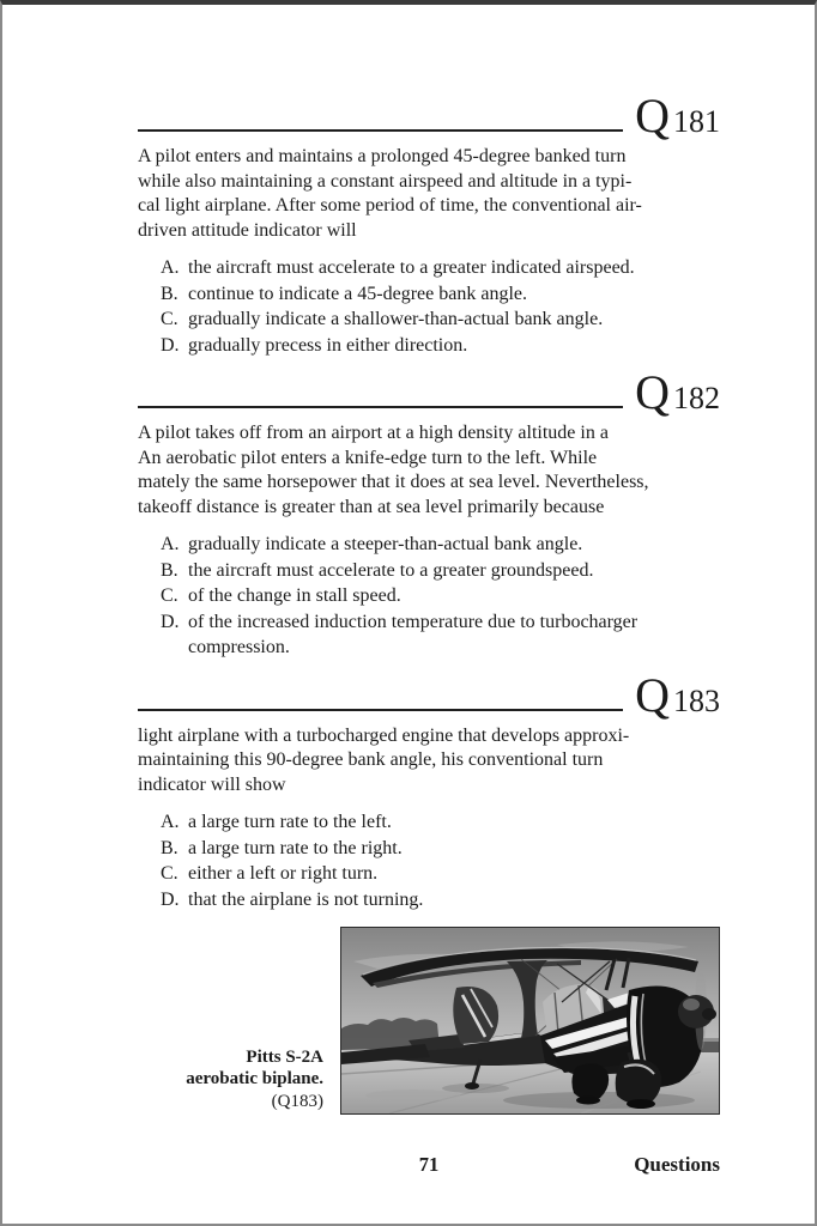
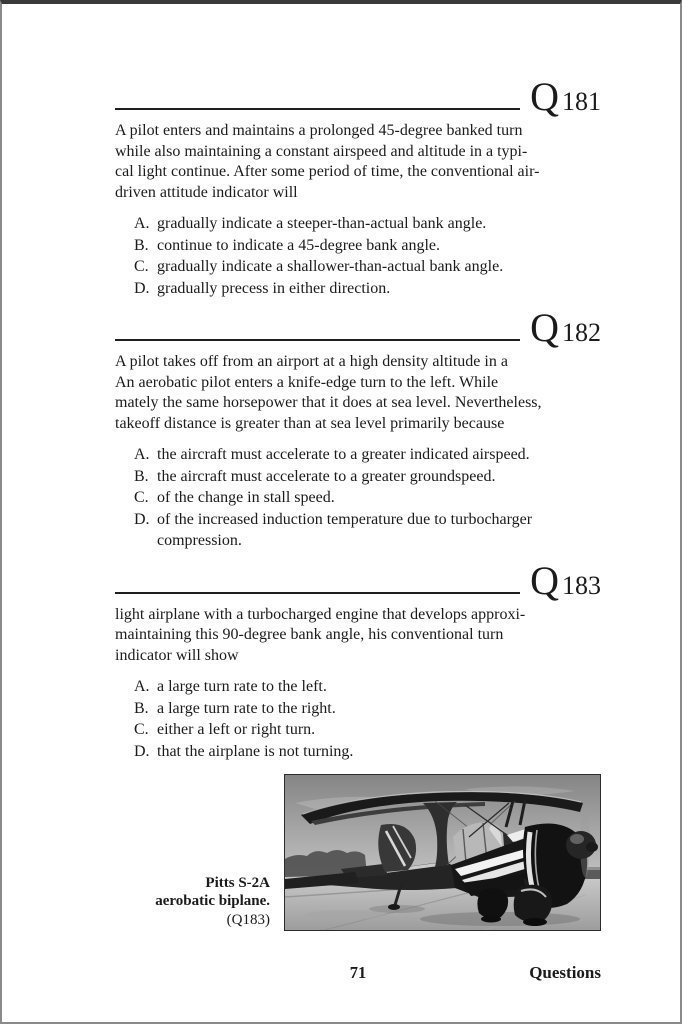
  Q181
  A pilot enters and maintains a prolonged 45-degree banked turn
  while also maintaining a constant airspeed and altitude in a typi-
- cal light airplane. After some period of time, the conventional air-
+ cal light continue. After some period of time, the conventional air-
  driven attitude indicator will
  A.
- the aircraft must accelerate to a greater indicated airspeed.
+ gradually indicate a steeper-than-actual bank angle.
  B.
  continue to indicate a 45-degree bank angle.
  C.
  gradually indicate a shallower-than-actual bank angle.
  D.
  gradually precess in either direction.
  Q182
  A pilot takes off from an airport at a high density altitude in a
  An aerobatic pilot enters a knife-edge turn to the left. While
  mately the same horsepower that it does at sea level. Nevertheless,
  takeoff distance is greater than at sea level primarily because
  A.
- gradually indicate a steeper-than-actual bank angle.
+ the aircraft must accelerate to a greater indicated airspeed.
  B.
  the aircraft must accelerate to a greater groundspeed.
  C.
  of the change in stall speed.
  D.
  of the increased induction temperature due to turbocharger compression.
  Q183
  light airplane with a turbocharged engine that develops approxi-
  maintaining this 90-degree bank angle, his conventional turn
  indicator will show
  A.
  a large turn rate to the left.
  B.
  a large turn rate to the right.
  C.
  either a left or right turn.
  D.
  that the airplane is not turning.
  Pitts S-2A
  aerobatic biplane.
  (Q183)
  71
  Questions
